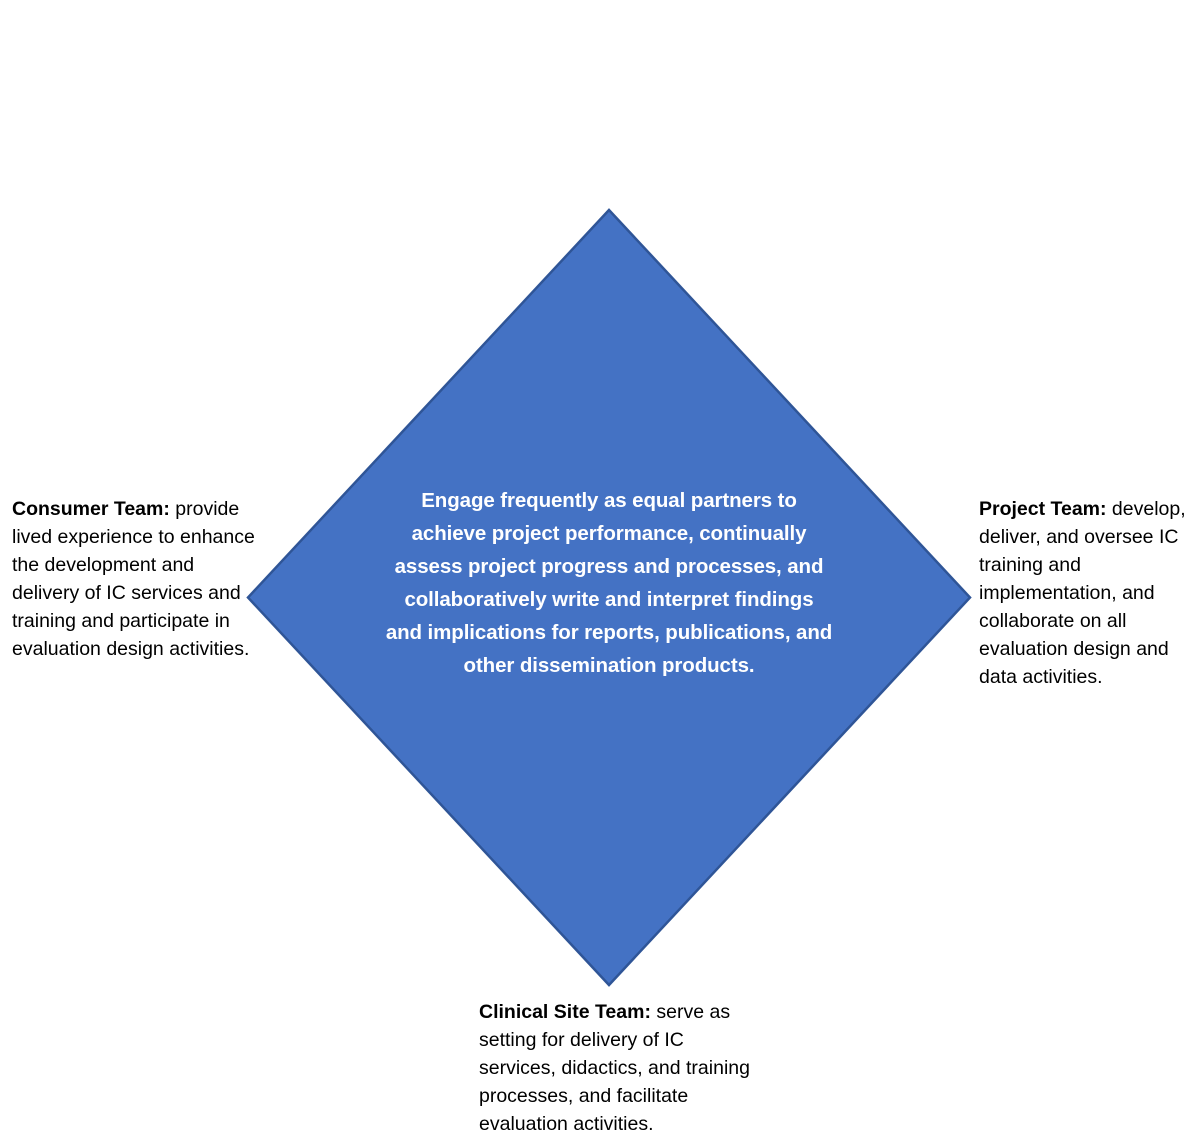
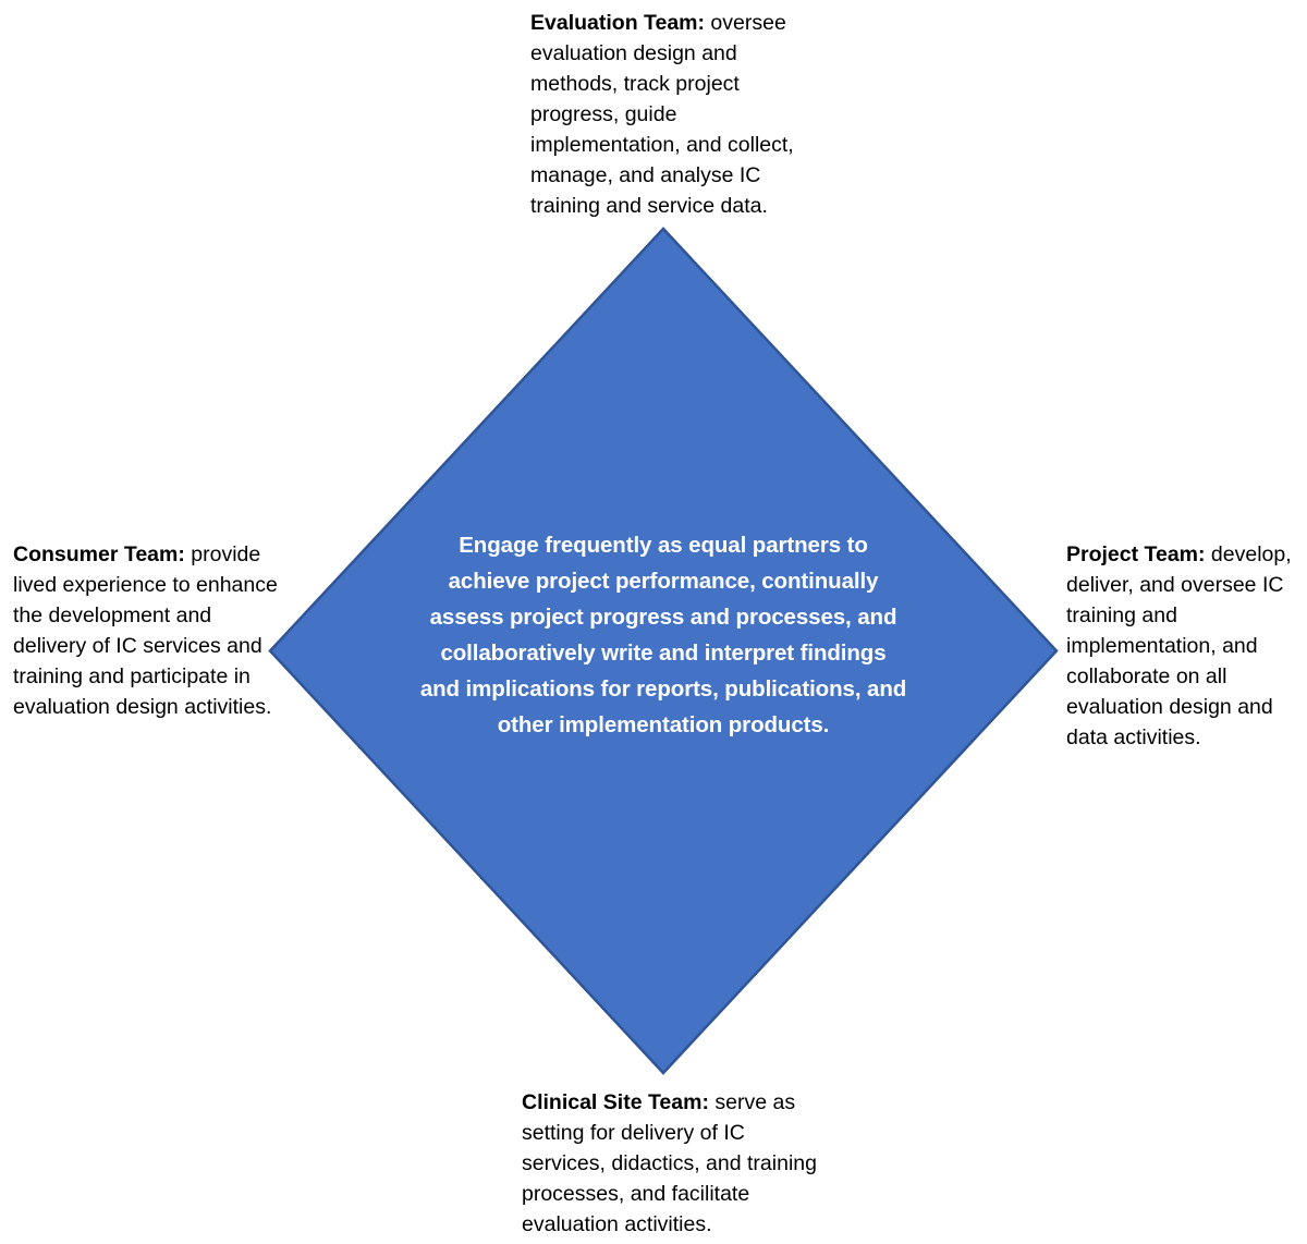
- Engage frequently as equal partners to achieve project performance, continually assess project progress and processes, and collaboratively write and interpret findings and implications for reports, publications, and other dissemination products.
+ Engage frequently as equal partners to achieve project performance, continually assess project progress and processes, and collaboratively write and interpret findings and implications for reports, publications, and other implementation products.
+ Evaluation Team: oversee evaluation design and methods, track project progress, guide implementation, and collect, manage, and analyse IC training and service data.
  Consumer Team: provide lived experience to enhance the development and delivery of IC services and training and participate in evaluation design activities.
  Project Team: develop, deliver, and oversee IC training and implementation, and collaborate on all evaluation design and data activities.
  Clinical Site Team: serve as setting for delivery of IC services, didactics, and training processes, and facilitate evaluation activities.
